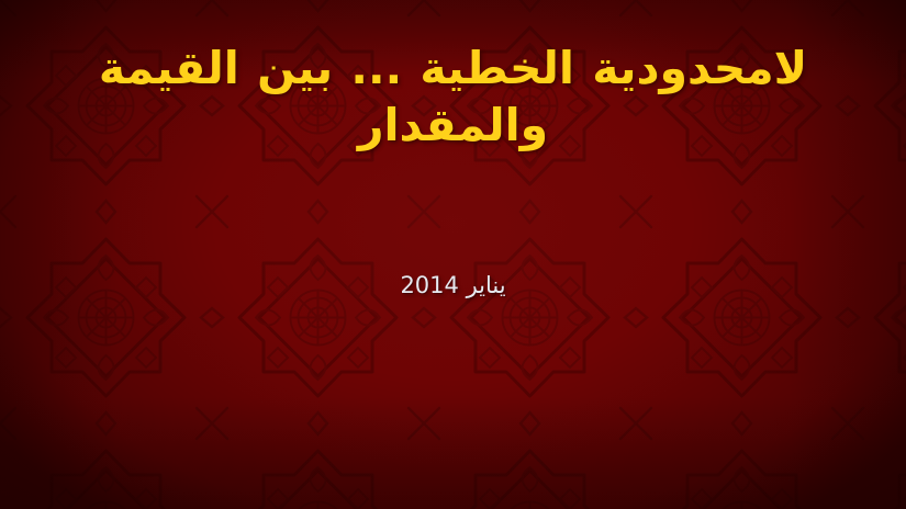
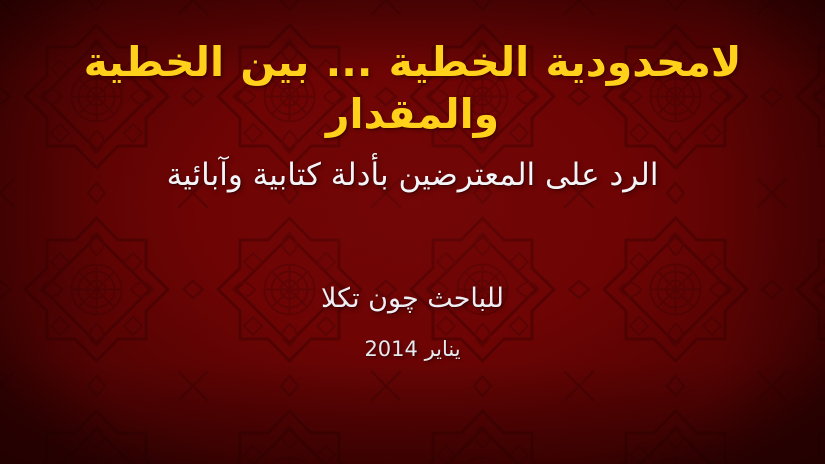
- لامحدودية الخطية ... بين القيمة والمقدار
+ لامحدودية الخطية ... بين الخطية والمقدار
+ الرد على المعترضين بأدلة كتابية وآبائية
+ للباحث چون تكلا
  يناير 2014
